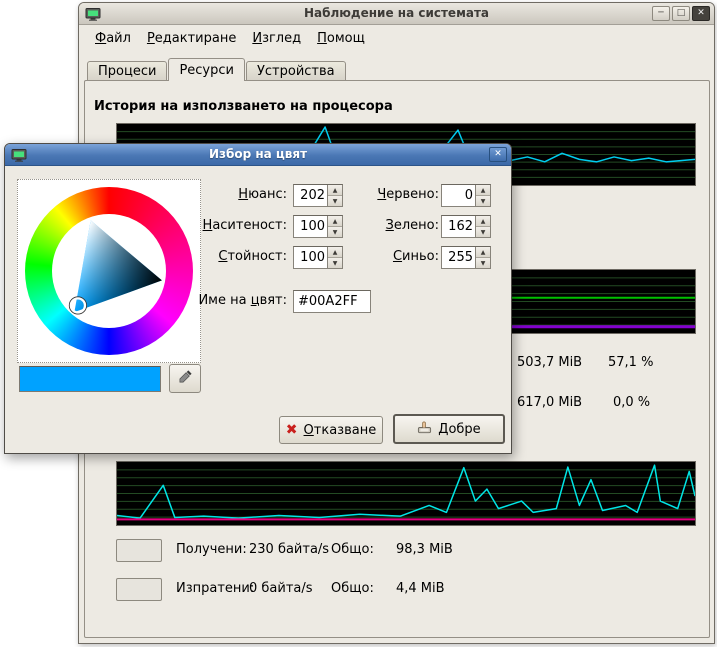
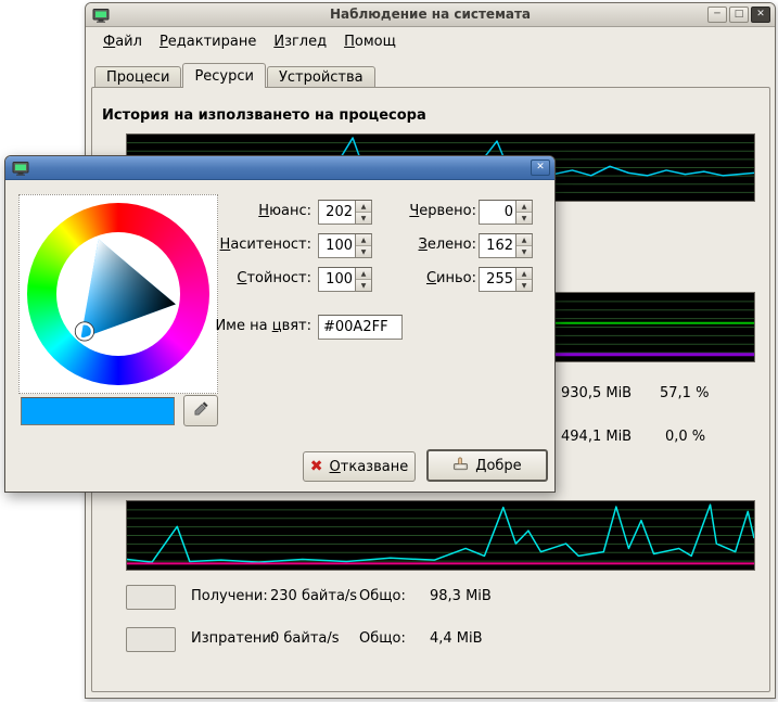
  Наблюдение на системата
  ─
  □
  ✕
  Файл
  Редактиране
  Изглед
  Помощ
  Процеси
  Ресурси
  Устройства
  История на използването на процесора
- 503,7 MiB
+ 930,5 MiB
  57,1 %
- 617,0 MiB
+ 494,1 MiB
  0,0 %
  Получени:
  230 байта/s
  Общо:
  98,3 MiB
  Изпратени:
  0 байта/s
  Общо:
  4,4 MiB
- Избор на цвят
  ✕
  Нюанс:
  202
  Наситеност:
  100
  Стойност:
  100
  Червено:
  0
  Зелено:
  162
  Синьо:
  255
  Име на цвят:
  #00A2FF
  ✖
  Отказване
  Добре
